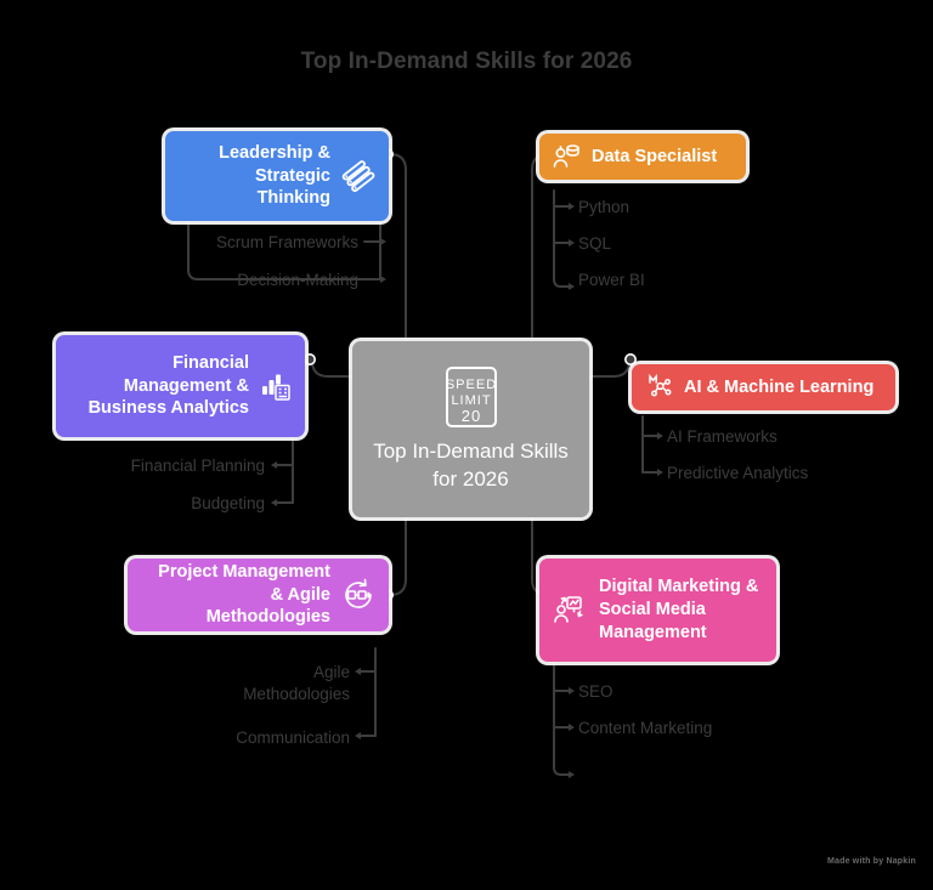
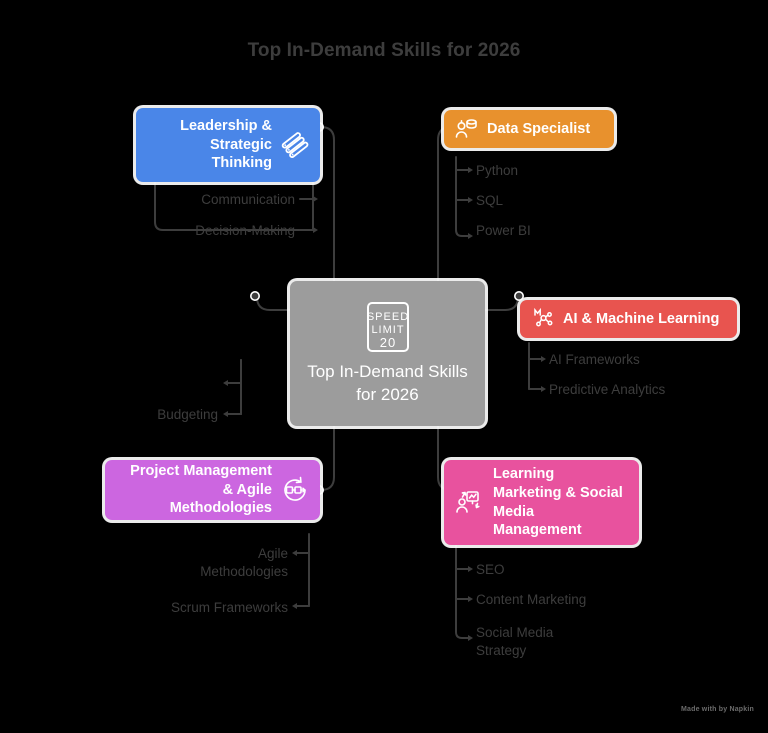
  Top In-Demand Skills for 2026
  SPEED
  LIMIT
  20
  Top In-Demand Skills for 2026
  Leadership & Strategic Thinking
- Scrum Frameworks
+ Communication
  Decision-Making
  Data Specialist
  Python
  SQL
  Power BI
- Financial Management & Business Analytics
- Financial Planning
  Budgeting
  AI & Machine Learning
  AI Frameworks
  Predictive Analytics
  Project Management & Agile Methodologies
  Agile
  Methodologies
- Communication
+ Scrum Frameworks
- Digital Marketing & Social Media Management
+ Learning Marketing & Social Media Management
  SEO
  Content Marketing
+ Social Media
+ Strategy
